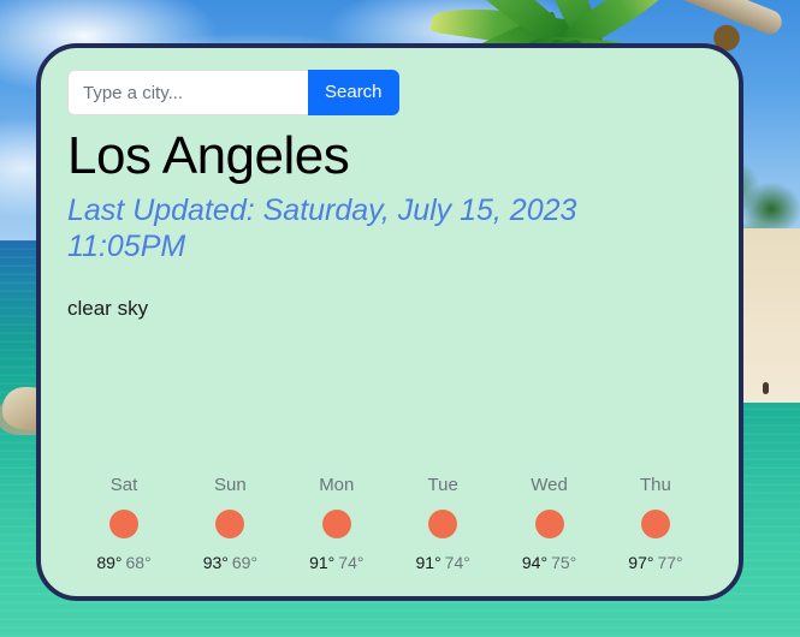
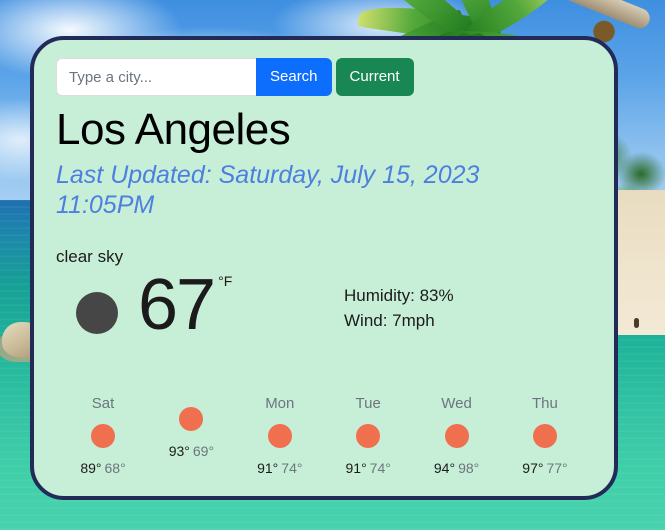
  Type a city...
  Search
+ Current
  Los Angeles
  Last Updated: Saturday, July 15, 2023 11:05PM
  clear sky
+ 67
+ °F
+ Humidity: 83%
+ Wind: 7mph
  Sat
  89° 68°
- Sun
  93° 69°
  Mon
  91° 74°
  Tue
  91° 74°
  Wed
- 94° 75°
+ 94° 98°
  Thu
  97° 77°
